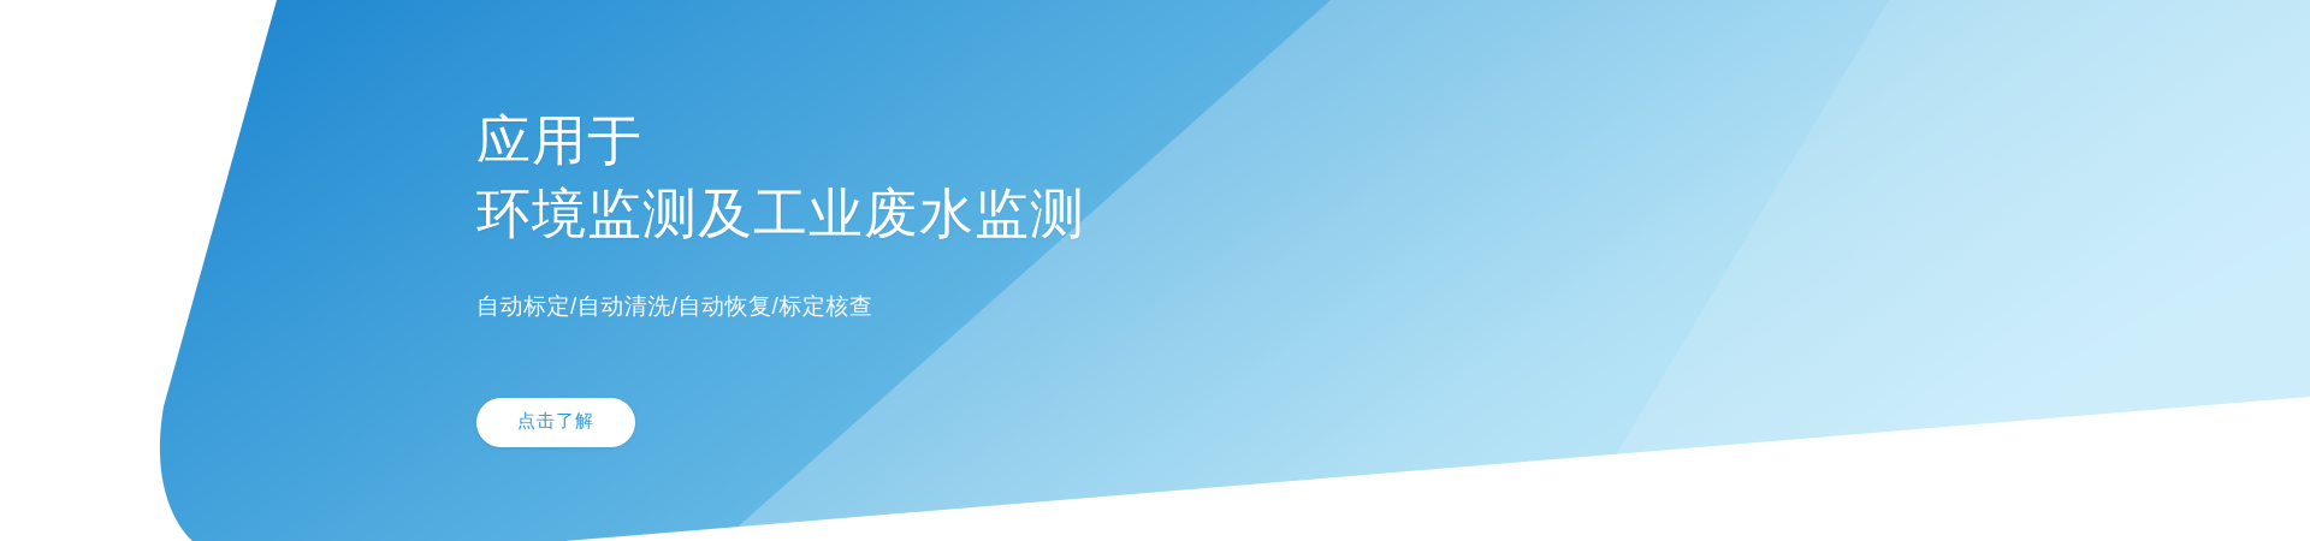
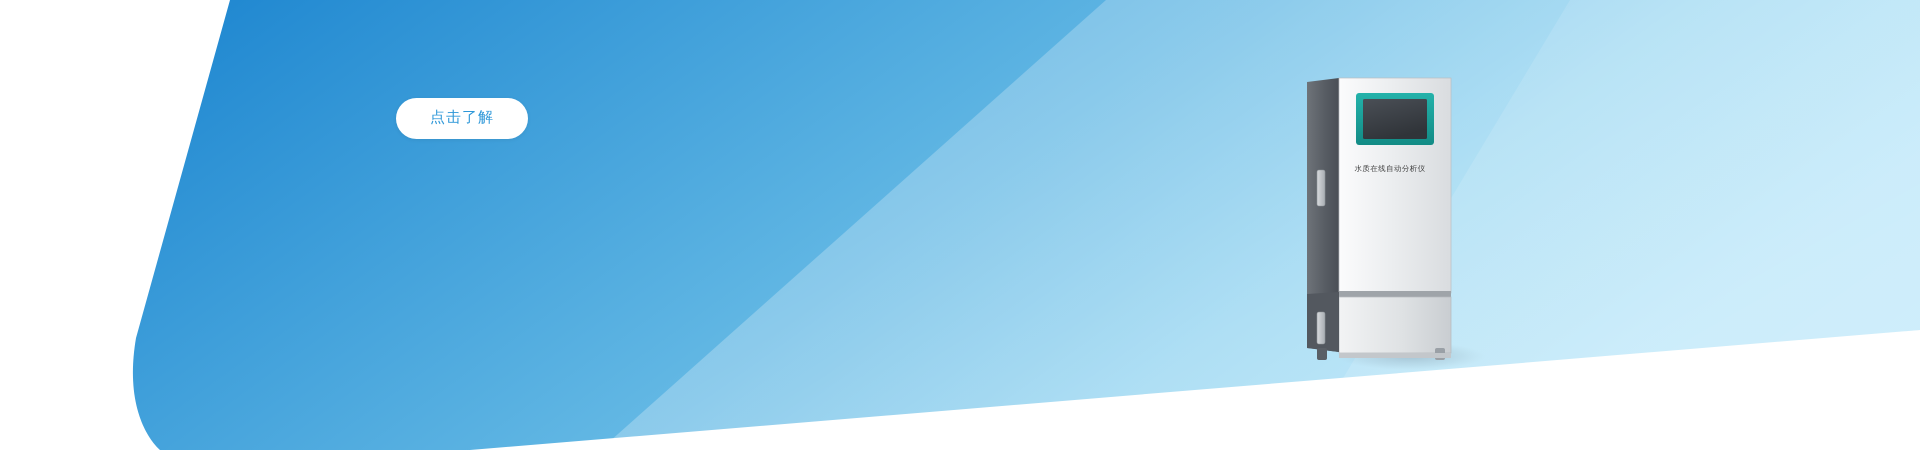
- 应用于
- 环境监测及工业废水监测
- 自动标定/自动清洗/自动恢复/标定核查
  点击了解
+ 水质在线自动分析仪
